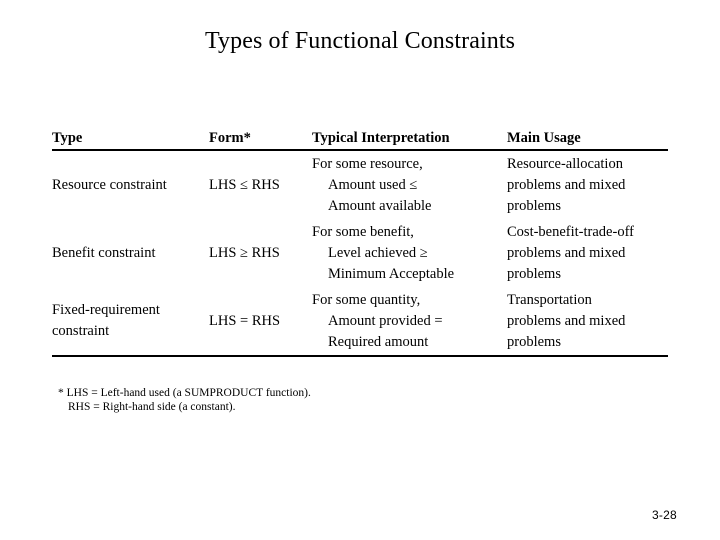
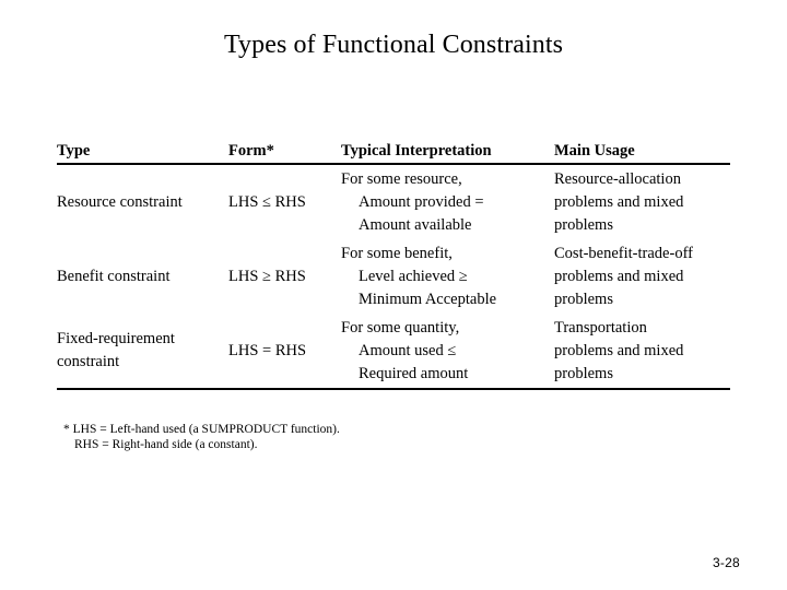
  Types of Functional Constraints
  Type
  Form*
  Typical Interpretation
  Main Usage
  Resource constraint
  LHS ≤ RHS
  For some resource,
- Amount used ≤
+ Amount provided =
  Amount available
  Resource-allocation
  problems and mixed
  problems
  Benefit constraint
  LHS ≥ RHS
  For some benefit,
  Level achieved ≥
  Minimum Acceptable
  Cost-benefit-trade-off
  problems and mixed
  problems
  Fixed-requirement
  constraint
  LHS = RHS
  For some quantity,
- Amount provided =
+ Amount used ≤
  Required amount
  Transportation
  problems and mixed
  problems
  * LHS = Left-hand used (a SUMPRODUCT function).
  RHS = Right-hand side (a constant).
  3-28
